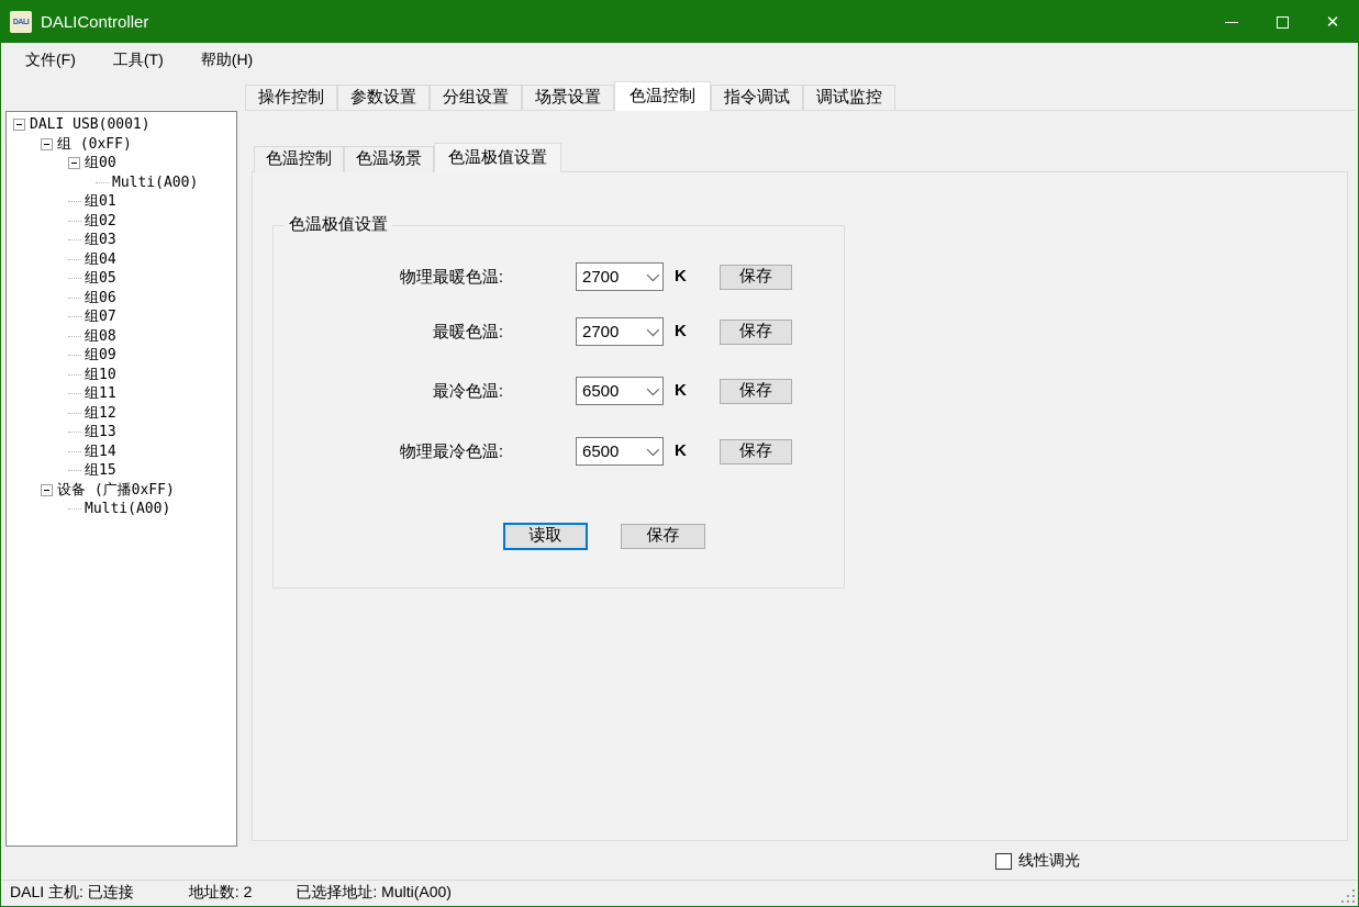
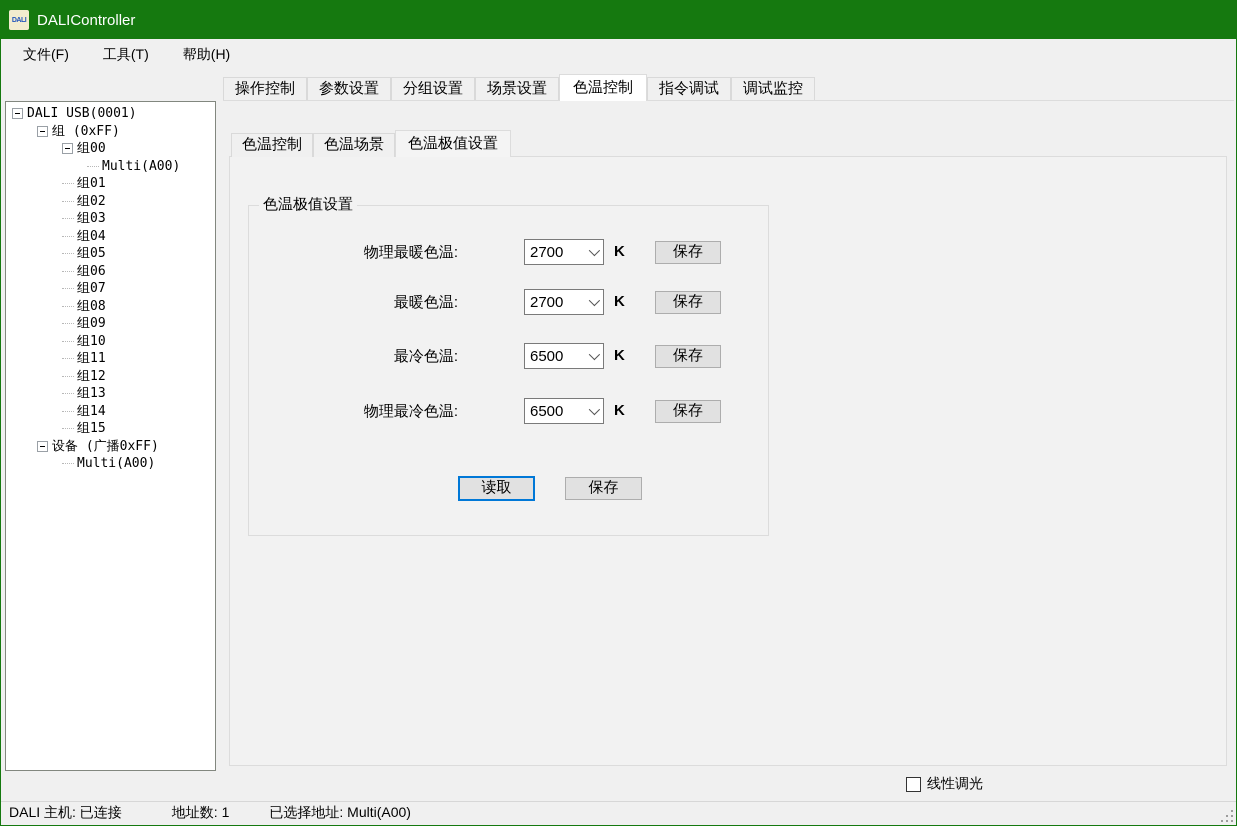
  DALIController
- ✕
  文件(F)
  工具(T)
  帮助(H)
  操作控制
  参数设置
  分组设置
  场景设置
  色温控制
  指令调试
  调试监控
  DALI USB(0001)
  组 (0xFF)
  组00
  Multi(A00)
  组01
  组02
  组03
  组04
  组05
  组06
  组07
  组08
  组09
  组10
  组11
  组12
  组13
  组14
  组15
  设备 (广播0xFF)
  Multi(A00)
  色温控制
  色温场景
  色温极值设置
  色温极值设置
  物理最暖色温:
  2700
  K
  保存
  最暖色温:
  2700
  K
  保存
  最冷色温:
  6500
  K
  保存
  物理最冷色温:
  6500
  K
  保存
  读取
  保存
  线性调光
  DALI 主机: 已连接
- 地址数: 2
+ 地址数: 1
  已选择地址: Multi(A00)
